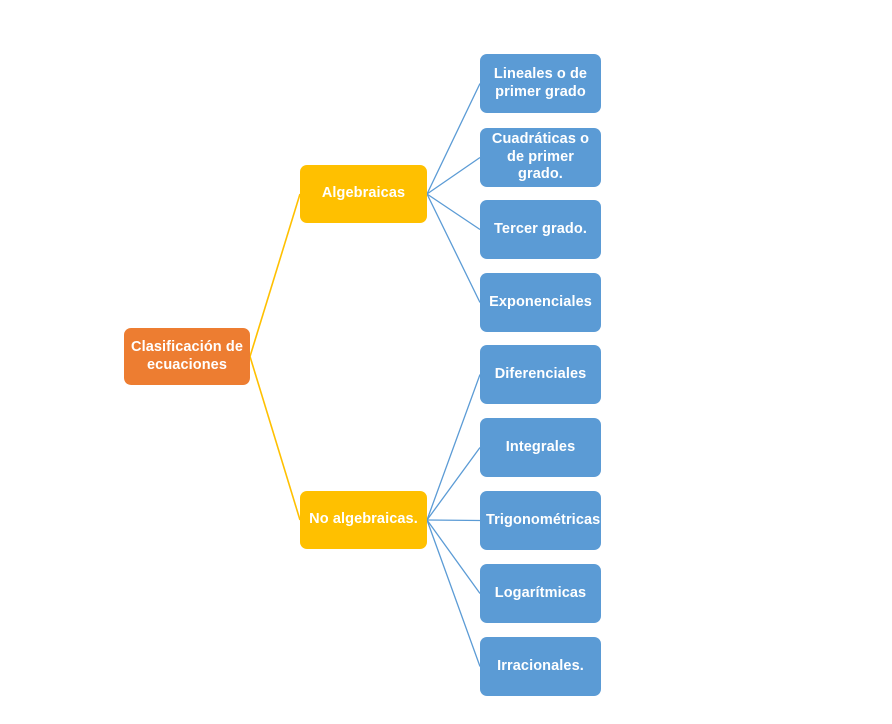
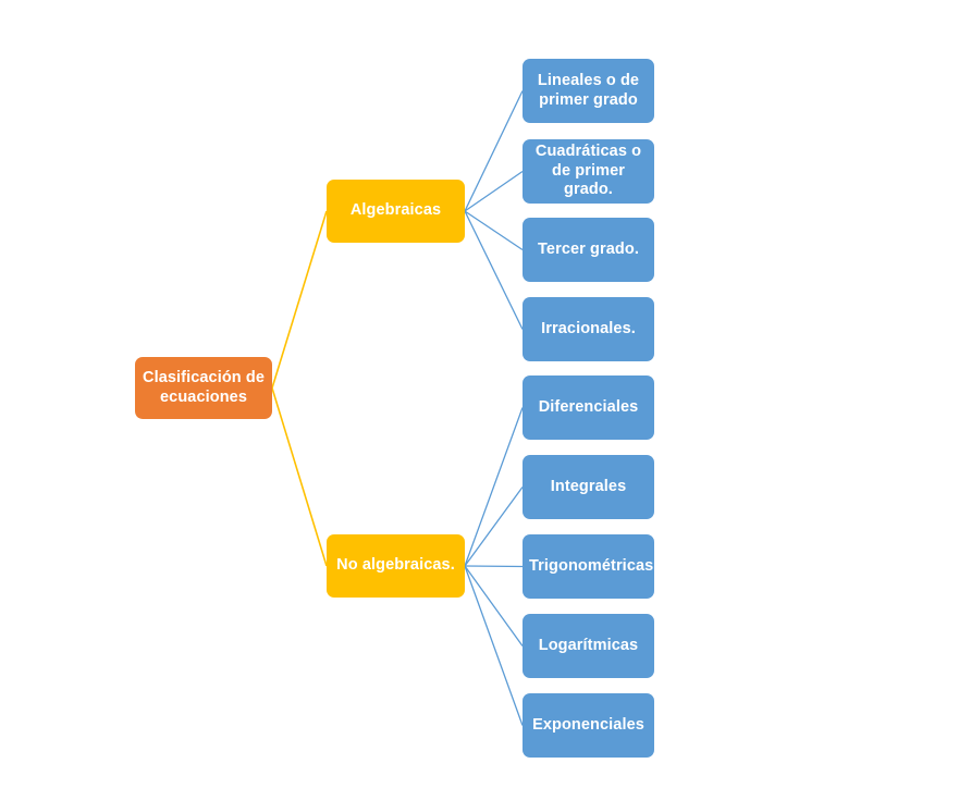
  Clasificación de ecuaciones
  Algebraicas
  Lineales o de primer grado
  Cuadráticas o de primer grado.
  Tercer grado.
- Exponenciales
+ Irracionales.
  No algebraicas.
  Diferenciales
  Integrales
  Trigonométricas
  Logarítmicas
- Irracionales.
+ Exponenciales
